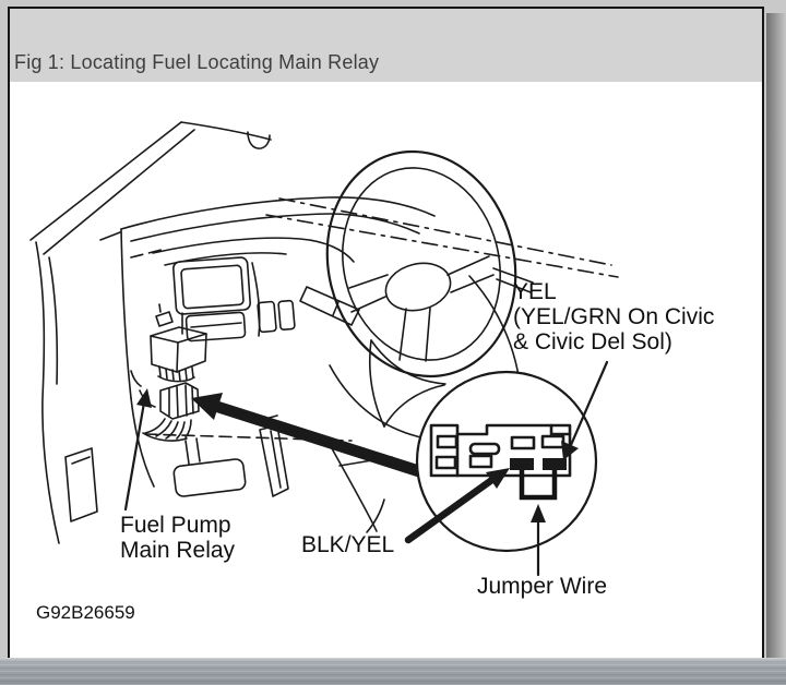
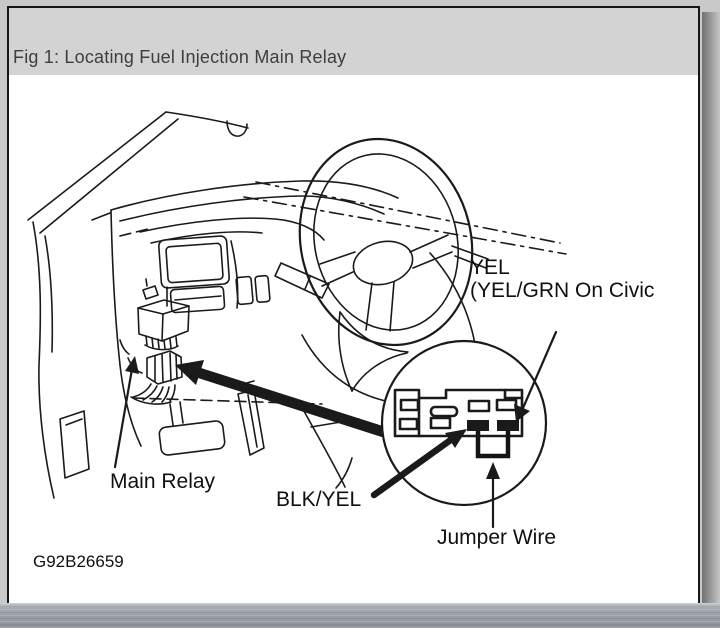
- Fig 1: Locating Fuel Locating Main Relay
+ Fig 1: Locating Fuel Injection Main Relay
  YEL
  (YEL/GRN On Civic
- & Civic Del Sol)
- Fuel Pump
  Main Relay
  BLK/YEL
  Jumper Wire
  G92B26659
